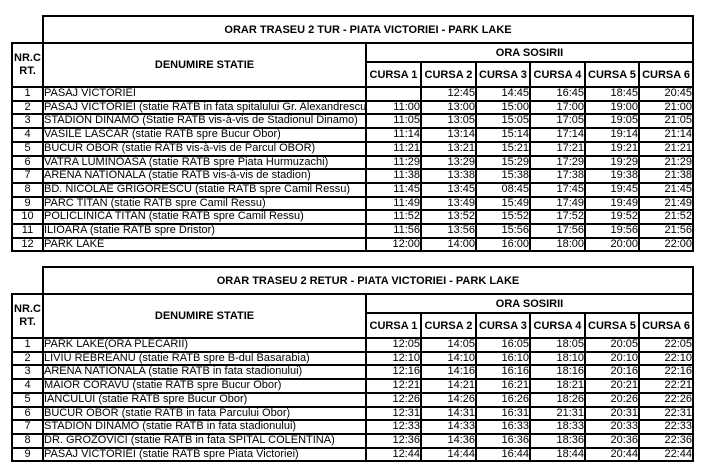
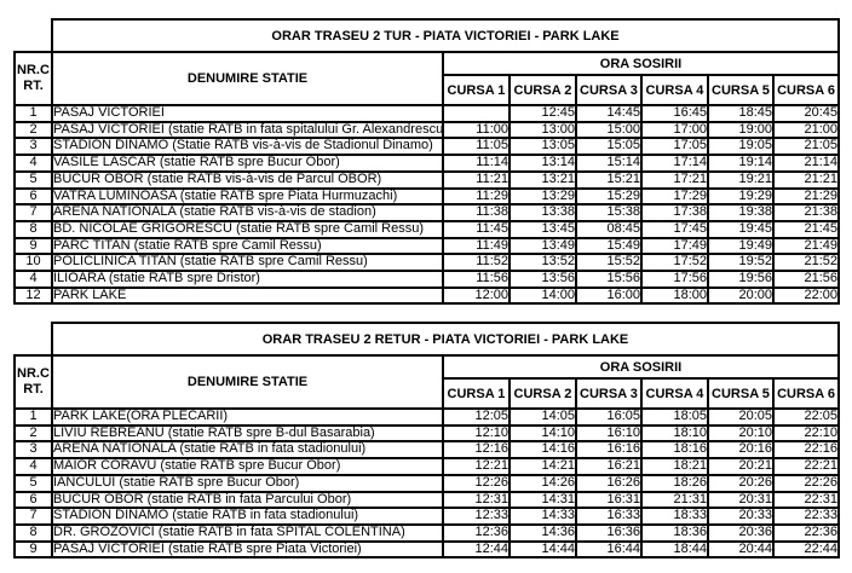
  	ORAR TRASEU 2 TUR - PIATA VICTORIEI - PARK LAKE
  NR.C RT.	DENUMIRE STATIE	ORA SOSIRII
  CURSA 1	CURSA 2	CURSA 3	CURSA 4	CURSA 5	CURSA 6
  1	PASAJ VICTORIEI		12:45	14:45	16:45	18:45	20:45
  2	PASAJ VICTORIEI (statie RATB in fata spitalului Gr. Alexandrescu	11:00	13:00	15:00	17:00	19:00	21:00
  3	STADION DINAMO (Statie RATB vis-à-vis de Stadionul Dinamo)	11:05	13:05	15:05	17:05	19:05	21:05
  4	VASILE LASCAR (statie RATB spre Bucur Obor)	11:14	13:14	15:14	17:14	19:14	21:14
  5	BUCUR OBOR (statie RATB vis-à-vis de Parcul OBOR)	11:21	13:21	15:21	17:21	19:21	21:21
  6	VATRA LUMINOASA (statie RATB spre Piata Hurmuzachi)	11:29	13:29	15:29	17:29	19:29	21:29
  7	ARENA NATIONALA (statie RATB vis-à-vis de stadion)	11:38	13:38	15:38	17:38	19:38	21:38
  8	BD. NICOLAE GRIGORESCU (statie RATB spre Camil Ressu)	11:45	13:45	08:45	17:45	19:45	21:45
  9	PARC TITAN (statie RATB spre Camil Ressu)	11:49	13:49	15:49	17:49	19:49	21:49
  10	POLICLINICA TITAN (statie RATB spre Camil Ressu)	11:52	13:52	15:52	17:52	19:52	21:52
- 11	ILIOARA (statie RATB spre Dristor)	11:56	13:56	15:56	17:56	19:56	21:56
+ 4	ILIOARA (statie RATB spre Dristor)	11:56	13:56	15:56	17:56	19:56	21:56
  12	PARK LAKE	12:00	14:00	16:00	18:00	20:00	22:00
  	ORAR TRASEU 2 RETUR - PIATA VICTORIEI - PARK LAKE
  NR.C RT.	DENUMIRE STATIE	ORA SOSIRII
  CURSA 1	CURSA 2	CURSA 3	CURSA 4	CURSA 5	CURSA 6
  1	PARK LAKE(ORA PLECARII)	12:05	14:05	16:05	18:05	20:05	22:05
  2	LIVIU REBREANU (statie RATB spre B-dul Basarabia)	12:10	14:10	16:10	18:10	20:10	22:10
  3	ARENA NATIONALA (statie RATB in fata stadionului)	12:16	14:16	16:16	18:16	20:16	22:16
  4	MAIOR CORAVU (statie RATB spre Bucur Obor)	12:21	14:21	16:21	18:21	20:21	22:21
  5	IANCULUI (statie RATB spre Bucur Obor)	12:26	14:26	16:26	18:26	20:26	22:26
  6	BUCUR OBOR (statie RATB in fata Parcului Obor)	12:31	14:31	16:31	21:31	20:31	22:31
  7	STADION DINAMO (statie RATB in fata stadionului)	12:33	14:33	16:33	18:33	20:33	22:33
  8	DR. GROZOVICI (statie RATB in fata SPITAL COLENTINA)	12:36	14:36	16:36	18:36	20:36	22:36
  9	PASAJ VICTORIEI (statie RATB spre Piata Victoriei)	12:44	14:44	16:44	18:44	20:44	22:44
